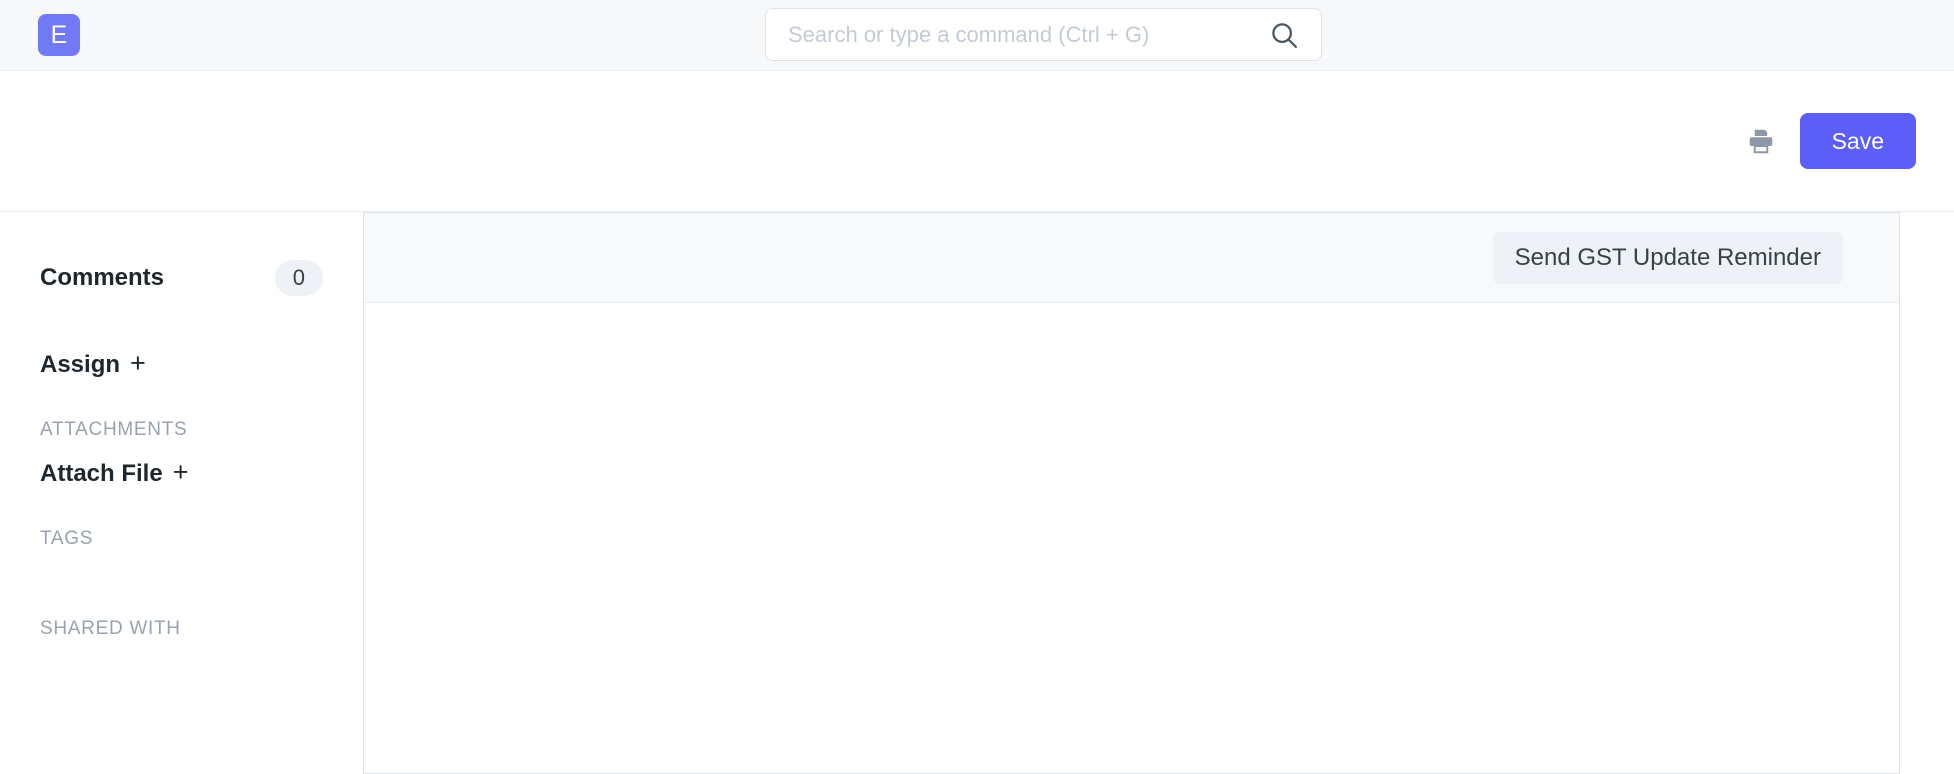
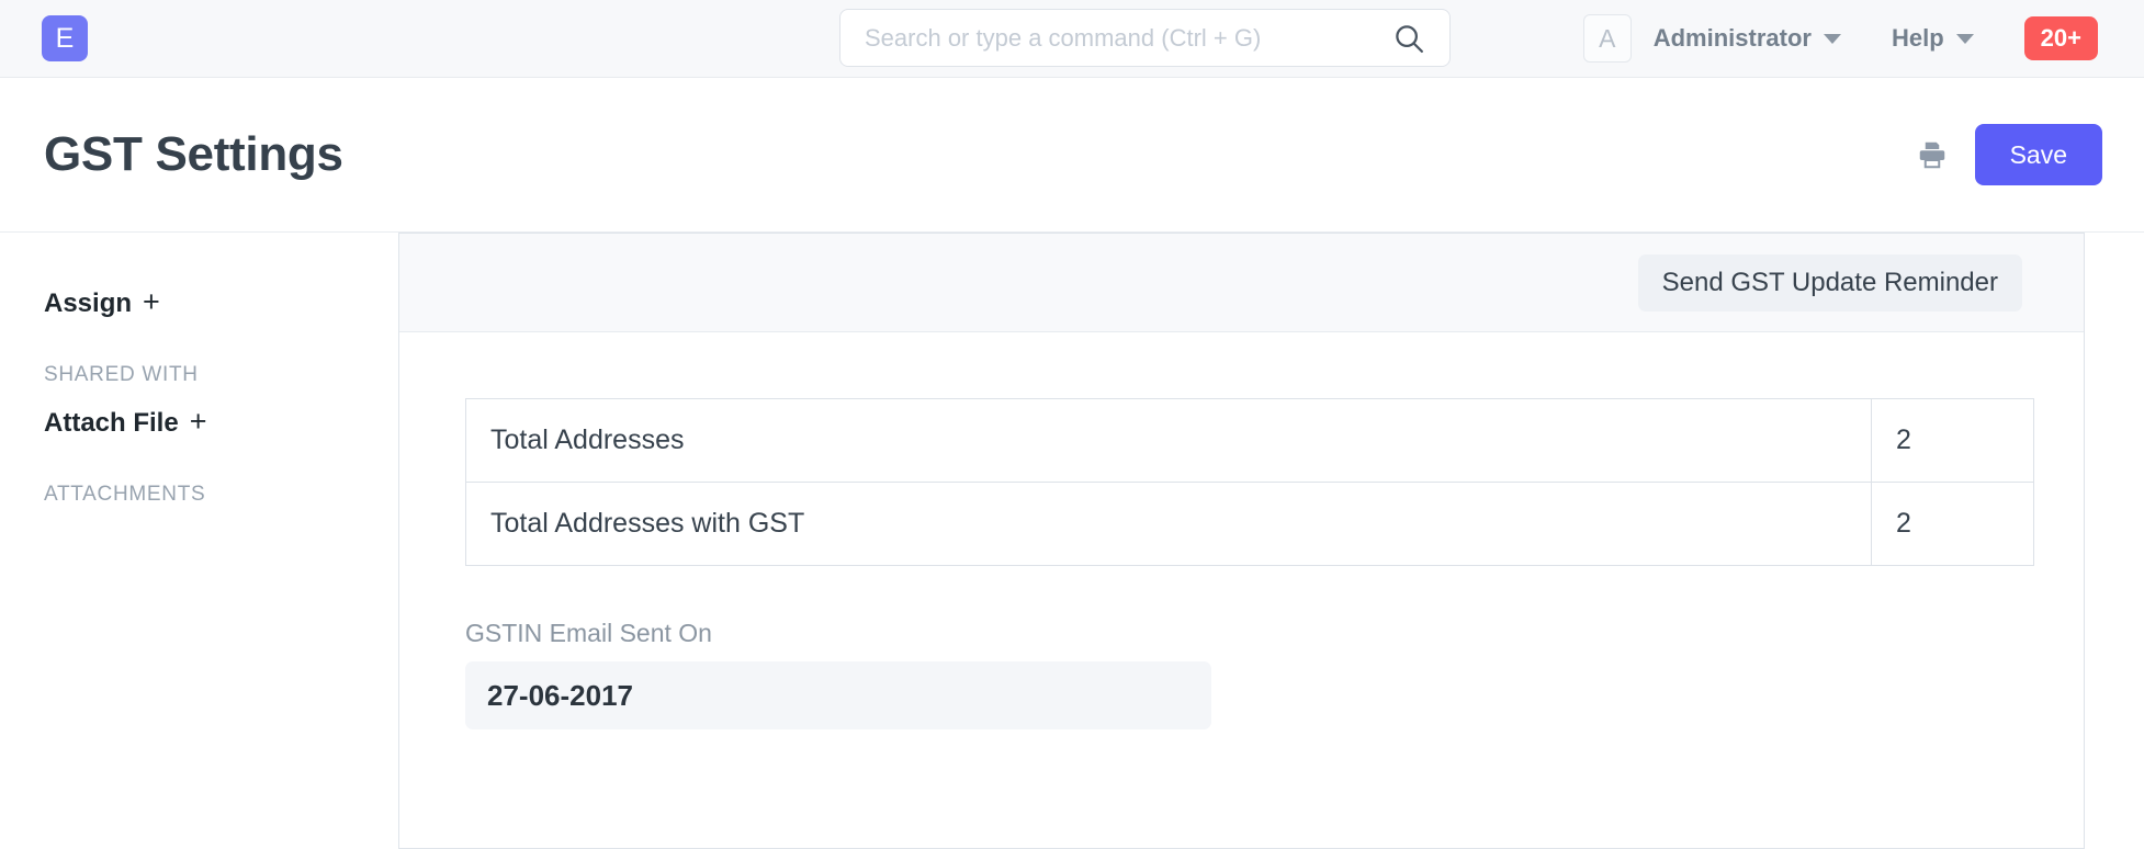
  E
  Search or type a command (Ctrl + G)
+ A
+ Administrator
+ Help
+ 20+
+ GST Settings
  Save
- Comments
- 0
  Assign
  +
- ATTACHMENTS
+ SHARED WITH
  Attach File
  +
- TAGS
- SHARED WITH
+ ATTACHMENTS
  Send GST Update Reminder
+ Total Addresses	2
+ Total Addresses with GST	2
+ GSTIN Email Sent On
+ 27-06-2017
